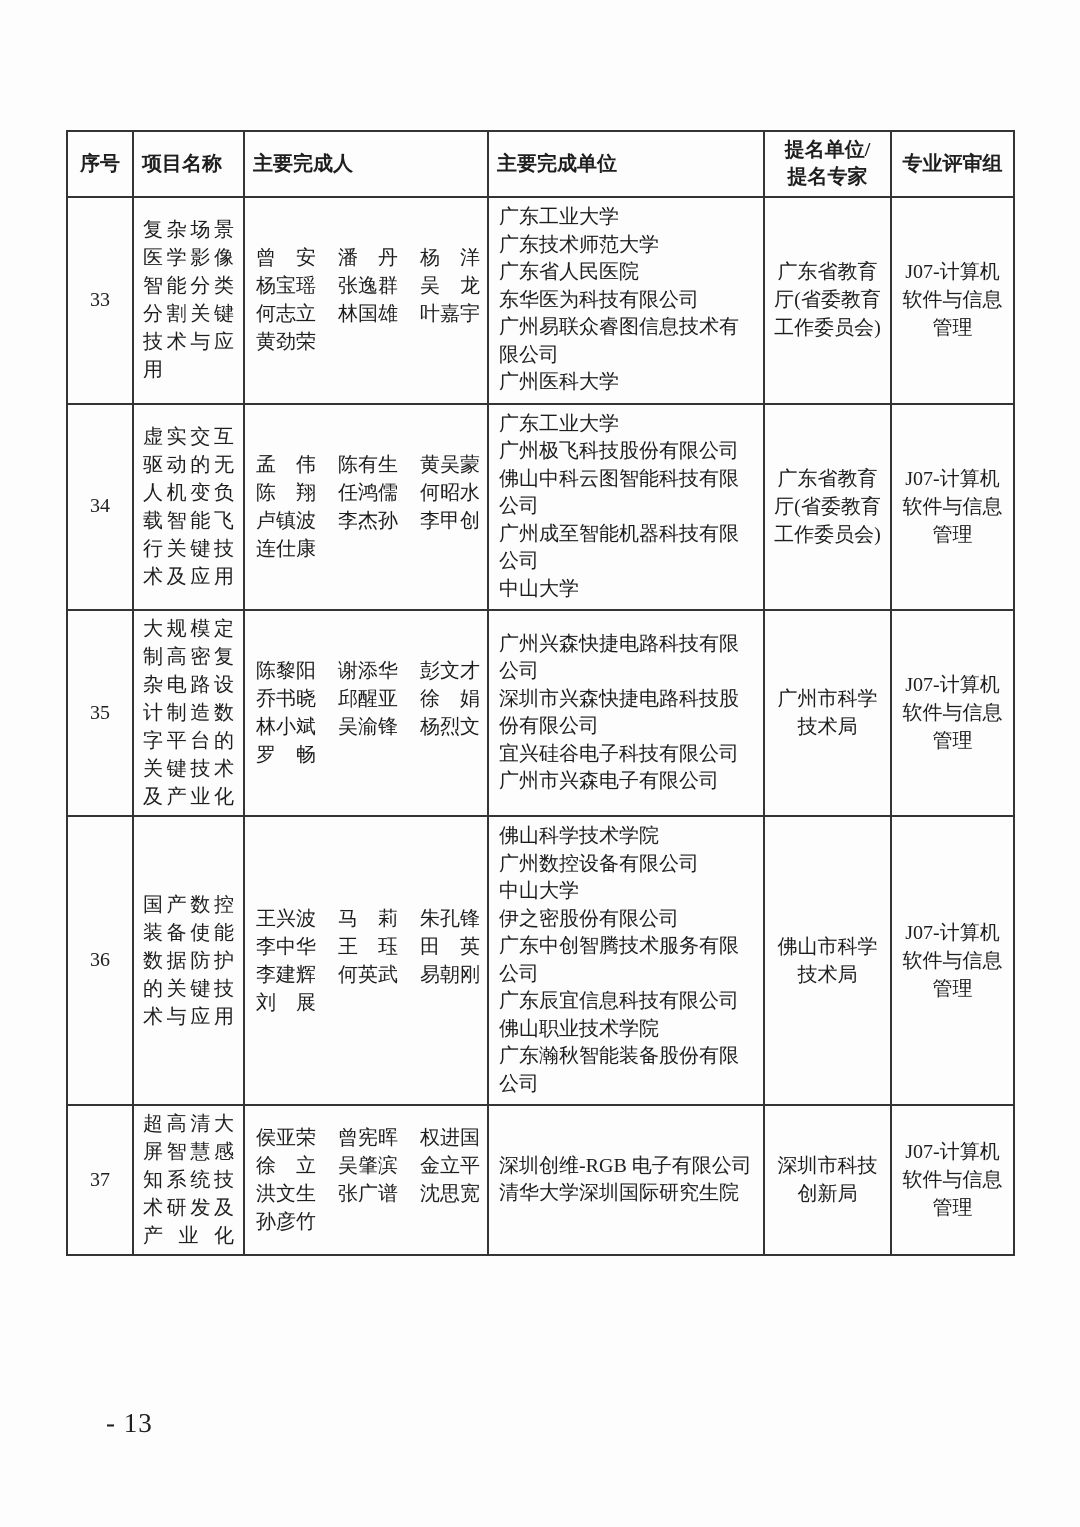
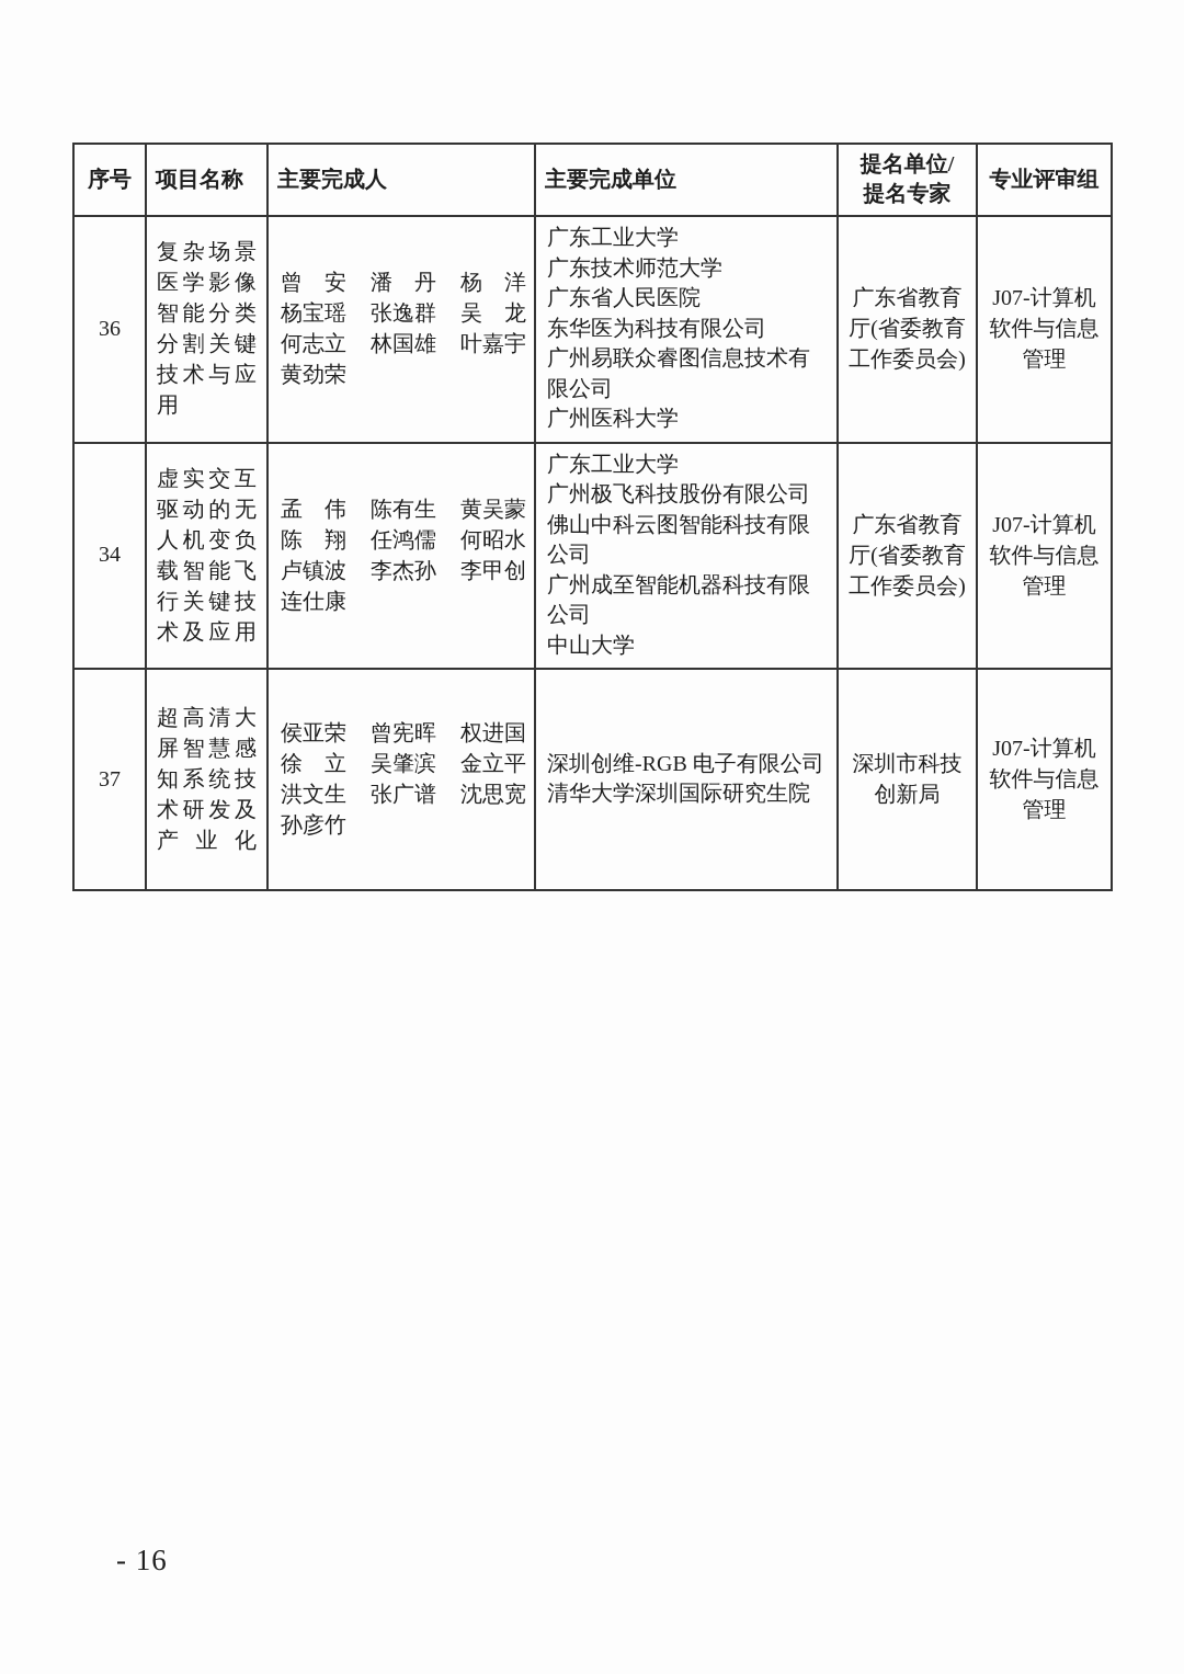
  序号	项目名称	主要完成人	主要完成单位	提名单位/提名专家	专业评审组
- 33	复杂场景医学影像智能分类分割关键技术与应用	曾安 潘丹 杨洋杨宝瑶 张逸群 吴龙何志立 林国雄 叶嘉宇黄劲荣	广东工业大学广东技术师范大学广东省人民医院东华医为科技有限公司广州易联众睿图信息技术有限公司广州医科大学	广东省教育厅(省委教育工作委员会)	J07-计算机软件与信息管理
+ 36	复杂场景医学影像智能分类分割关键技术与应用	曾安 潘丹 杨洋杨宝瑶 张逸群 吴龙何志立 林国雄 叶嘉宇黄劲荣	广东工业大学广东技术师范大学广东省人民医院东华医为科技有限公司广州易联众睿图信息技术有限公司广州医科大学	广东省教育厅(省委教育工作委员会)	J07-计算机软件与信息管理
  34	虚实交互驱动的无人机变负载智能飞行关键技术及应用	孟伟 陈有生 黄吴蒙陈翔 任鸿儒 何昭水卢镇波 李杰孙 李甲创连仕康	广东工业大学广州极飞科技股份有限公司佛山中科云图智能科技有限公司广州成至智能机器科技有限公司中山大学	广东省教育厅(省委教育工作委员会)	J07-计算机软件与信息管理
- 35	大规模定制高密复杂电路设计制造数字平台的关键技术及产业化	陈黎阳 谢添华 彭文才乔书晓 邱醒亚 徐娟林小斌 吴渝锋 杨烈文罗畅	广州兴森快捷电路科技有限公司深圳市兴森快捷电路科技股份有限公司宜兴硅谷电子科技有限公司广州市兴森电子有限公司	广州市科学技术局	J07-计算机软件与信息管理
- 36	国产数控装备使能数据防护的关键技术与应用	王兴波 马莉 朱孔锋李中华 王珏 田英李建辉 何英武 易朝刚刘展	佛山科学技术学院广州数控设备有限公司中山大学伊之密股份有限公司广东中创智腾技术服务有限公司广东辰宜信息科技有限公司佛山职业技术学院广东瀚秋智能装备股份有限公司	佛山市科学技术局	J07-计算机软件与信息管理
  37	超高清大屏智慧感知系统技术研发及产业化	侯亚荣 曾宪晖 权进国徐立 吴肇滨 金立平洪文生 张广谱 沈思宽孙彦竹	深圳创维-RGB 电子有限公司清华大学深圳国际研究生院	深圳市科技创新局	J07-计算机软件与信息管理
- - 13
+ - 16
